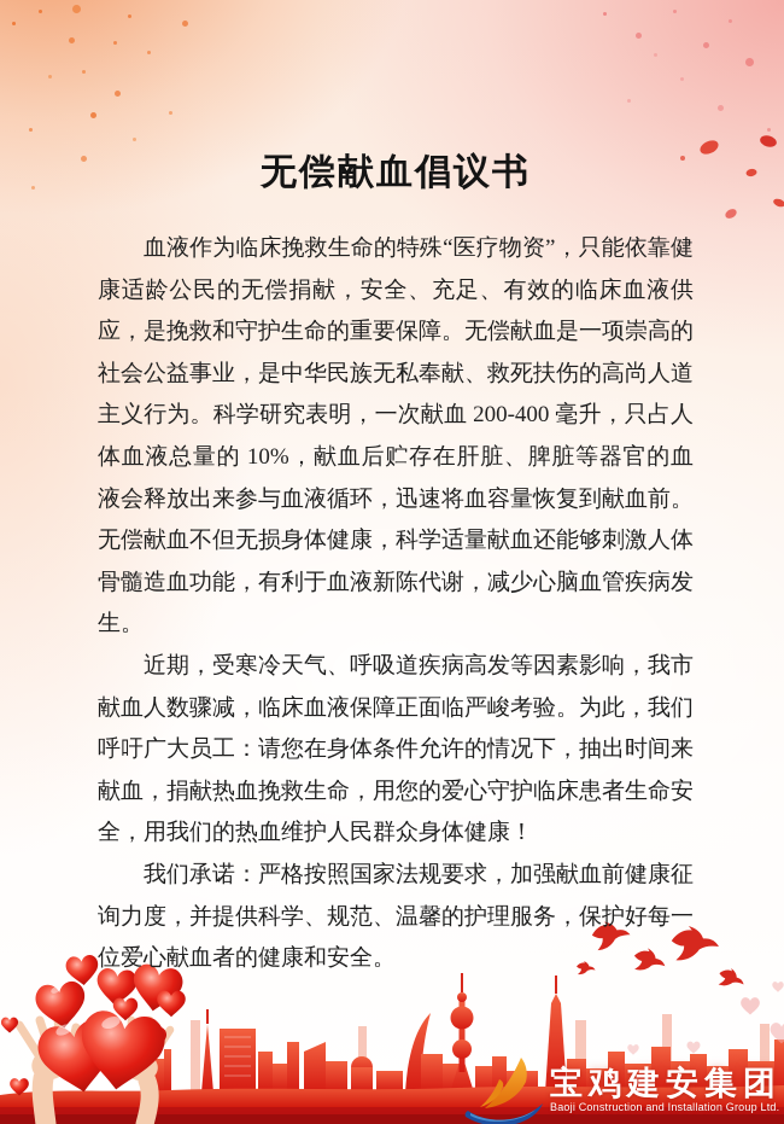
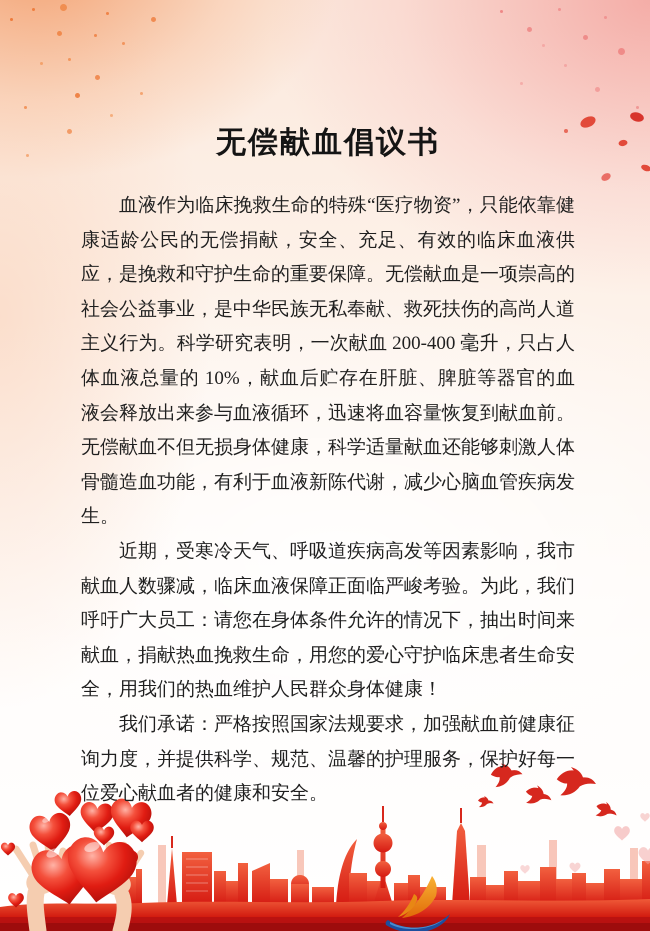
  无偿献血倡议书
  血液作为临床挽救生命的特殊“医疗物资”，只能依靠健康适龄公民的无偿捐献，安全、充足、有效的临床血液供应，是挽救和守护生命的重要保障。无偿献血是一项崇高的社会公益事业，是中华民族无私奉献、救死扶伤的高尚人道主义行为。科学研究表明，一次献血 200-400 毫升，只占人体血液总量的 10%，献血后贮存在肝脏、脾脏等器官的血液会释放出来参与血液循环，迅速将血容量恢复到献血前。无偿献血不但无损身体健康，科学适量献血还能够刺激人体骨髓造血功能，有利于血液新陈代谢，减少心脑血管疾病发生。
  近期，受寒冷天气、呼吸道疾病高发等因素影响，我市献血人数骤减，临床血液保障正面临严峻考验。为此，我们呼吁广大员工：请您在身体条件允许的情况下，抽出时间来献血，捐献热血挽救生命，用您的爱心守护临床患者生命安全，用我们的热血维护人民群众身体健康！
  我们承诺：严格按照国家法规要求，加强献血前健康征询力度，并提供科学、规范、温馨的护理服务，保护好每一位爱心献血者的健康和安全。
- 宝鸡建安集团
- Baoji Construction and Installation Group Ltd.
